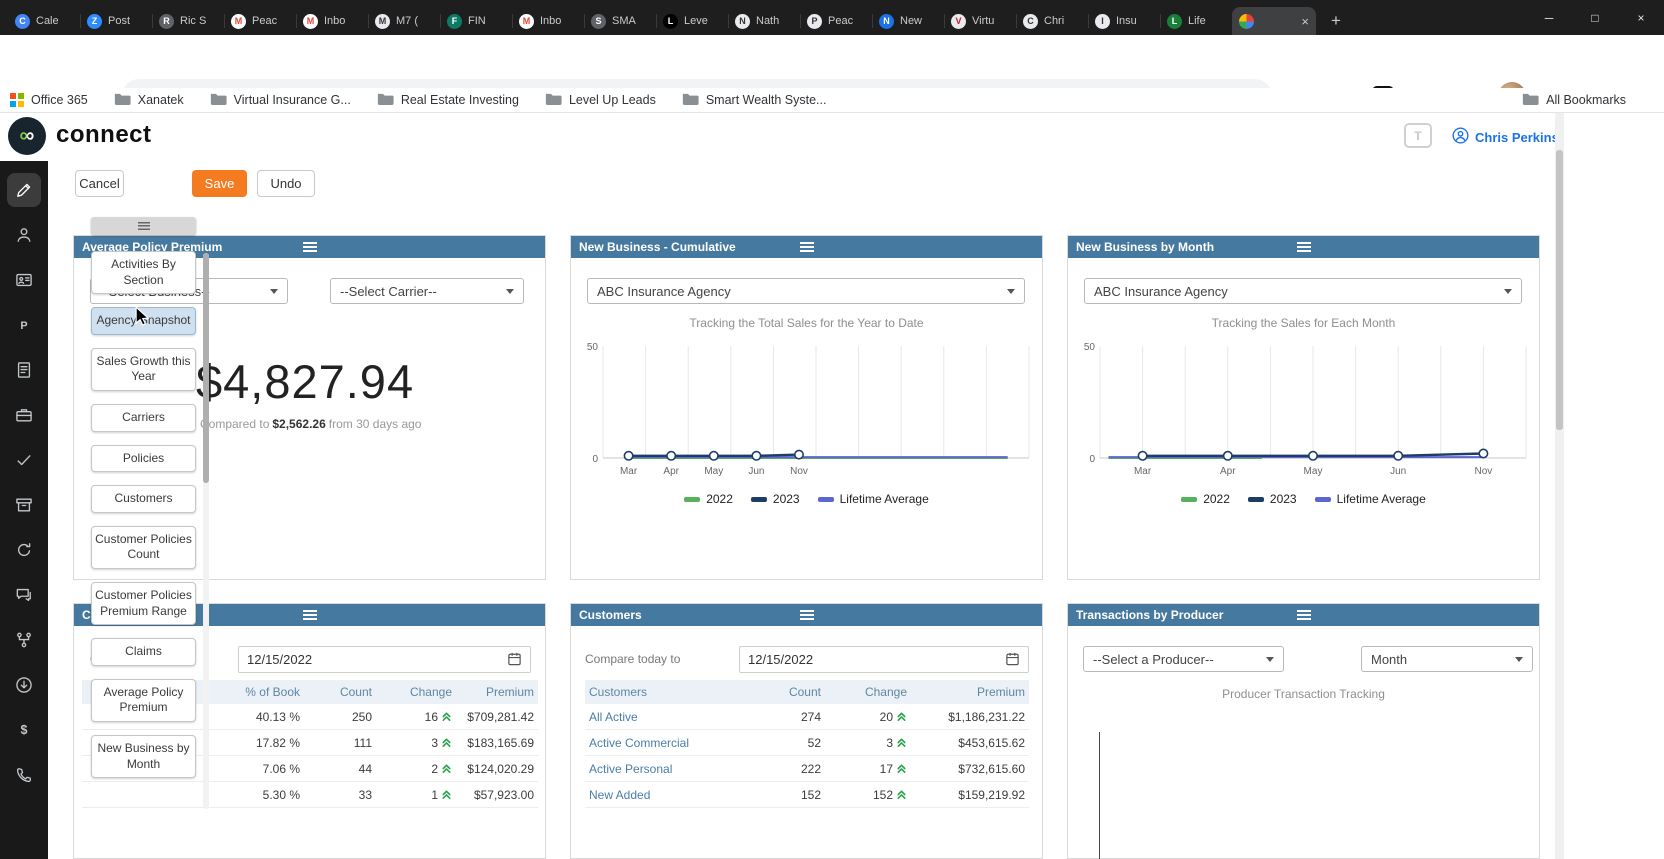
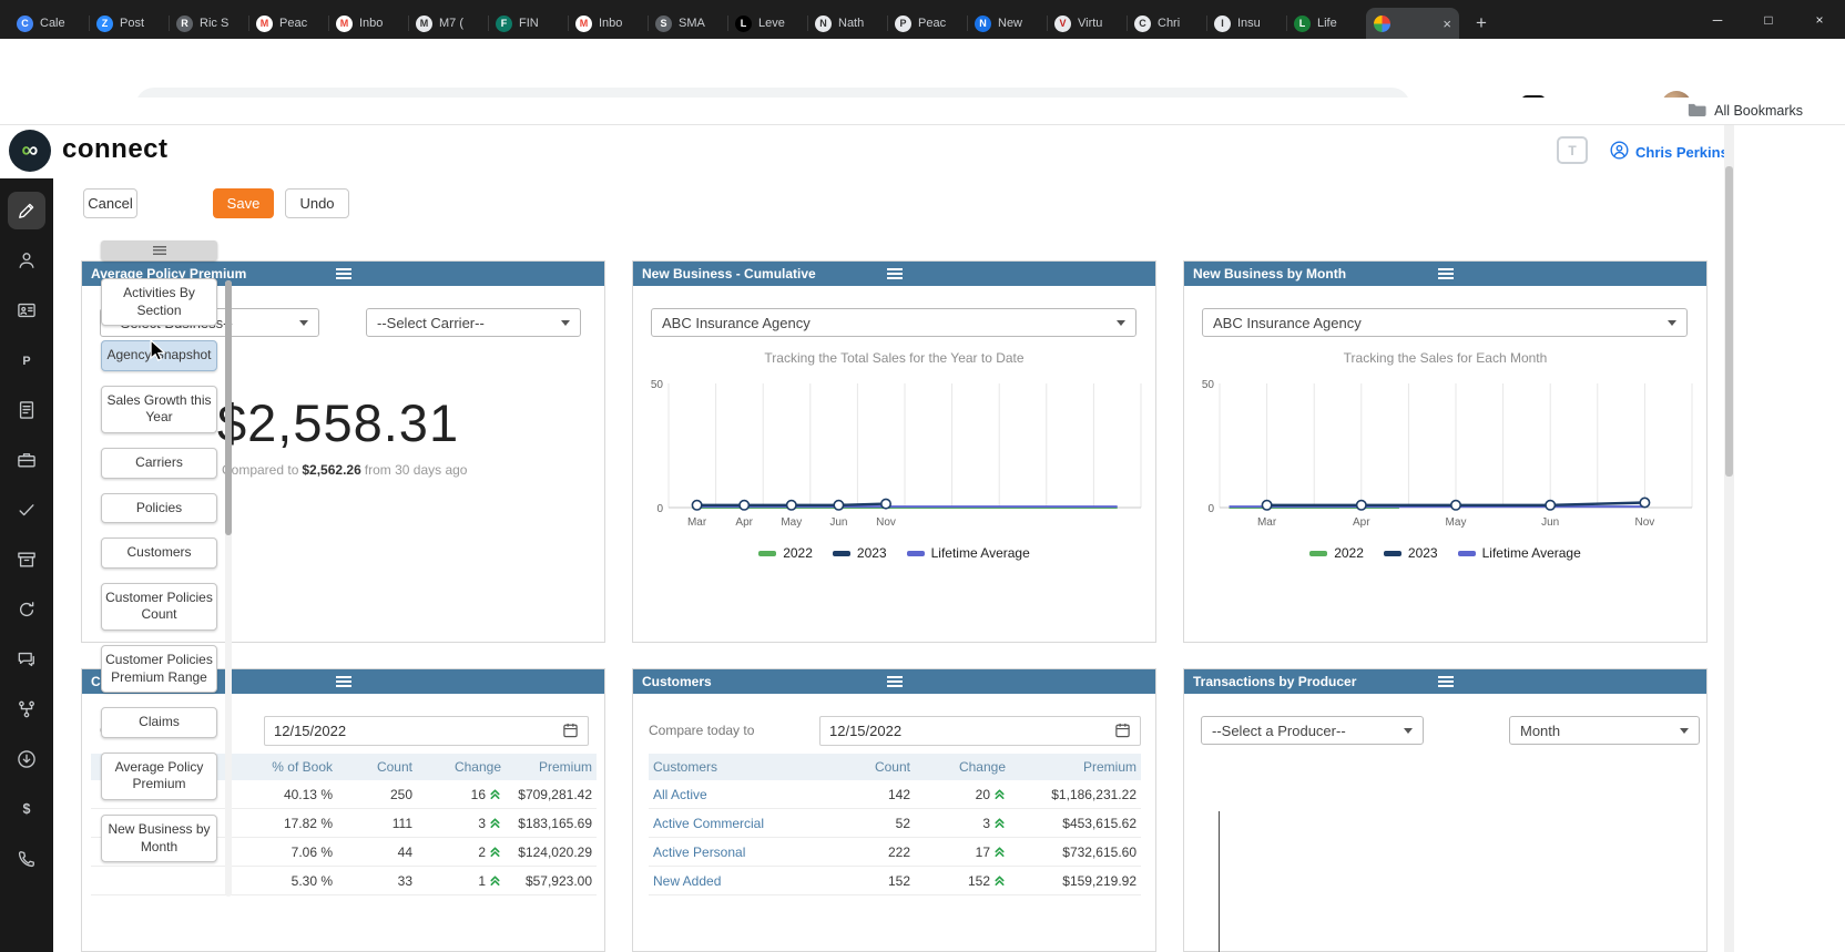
  C
  Cale
  Z
  Post
  R
  Ric S
  M
  Peac
  M
  Inbo
  M
  M7 (
  F
  FIN
  M
  Inbo
  S
  SMA
  L
  Leve
  N
  Nath
  P
  Peac
  N
  New
  V
  Virtu
  C
  Chri
  I
  Insu
  L
  Life
  ×
  +
  ─
  □
  ×
- Office 365
- Xanatek
- Virtual Insurance G...
- Real Estate Investing
- Level Up Leads
- Smart Wealth Syste...
  All Bookmarks
  ∞
  connect
  T
  Chris Perkin
  P
  $
  Cancel
  Save
  Undo
  Average Policy Premium
  --Select Carrier--
- $4,827.94
+ $2,558.31
  ompared to $2,562.26 from 30 days ago
  New Business - Cumulative
  ABC Insurance Agency
  Tracking the Total Sales for the Year to Date
  50
  0
  Mar
  Apr
  May
  Jun
  Nov
  2022
  2023
  Lifetime Average
  New Business by Month
  ABC Insurance Agency
  Tracking the Sales for Each Month
  50
  0
  Mar
  Apr
  May
  Jun
  Nov
  2022
  2023
  Lifetime Average
  12/15/2022
  % of Book
  Count
  Change
  Premium
  40.13 %
  250
  16
  $709,281.42
  17.82 %
  111
  3
  $183,165.69
  7.06 %
  44
  2
  $124,020.29
  5.30 %
  33
  1
  $57,923.00
  Customers
  Compare today to
  12/15/2022
  Customers
  Count
  Change
  Premium
  All Active
- 274
+ 142
  20
  $1,186,231.22
  Active Commercial
  52
  3
  $453,615.62
  Active Personal
  222
  17
  $732,615.60
  New Added
  152
  152
  $159,219.92
  Transactions by Producer
  --Select a Producer--
  Month
- Producer Transaction Tracking
  Activities By Section
  Agencynapshot
  Sales Growth this Year
  Carriers
  Policies
  Customers
  Customer Policies Count
  Customer Policies Premium Range
  Claims
  Average Policy Premium
  New Business by Month
